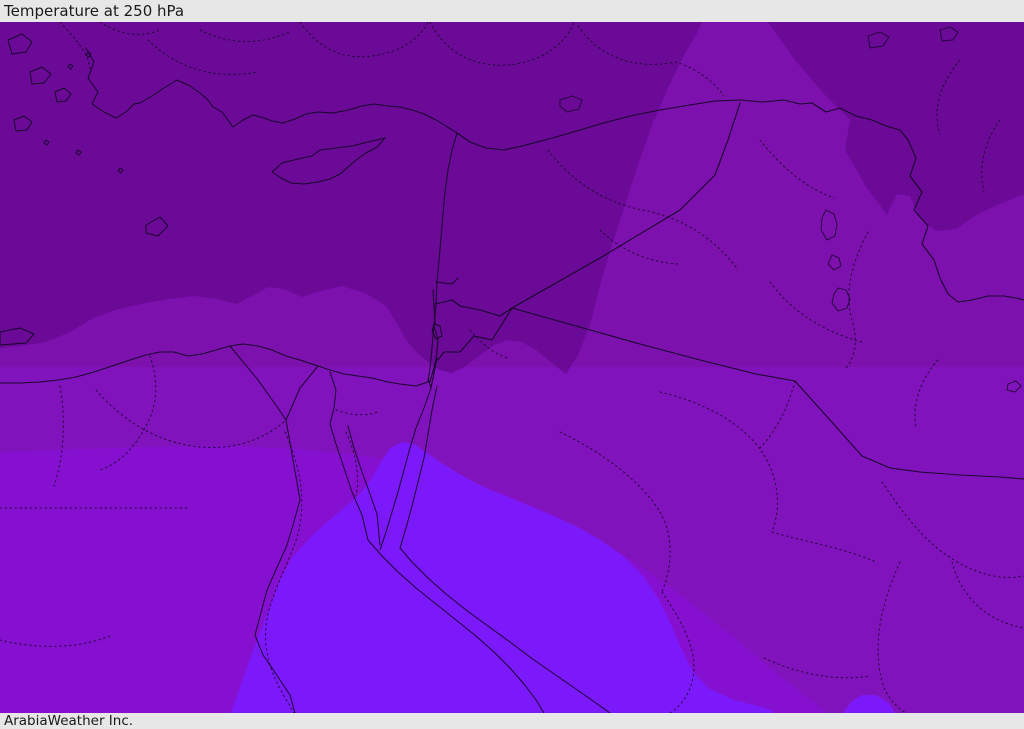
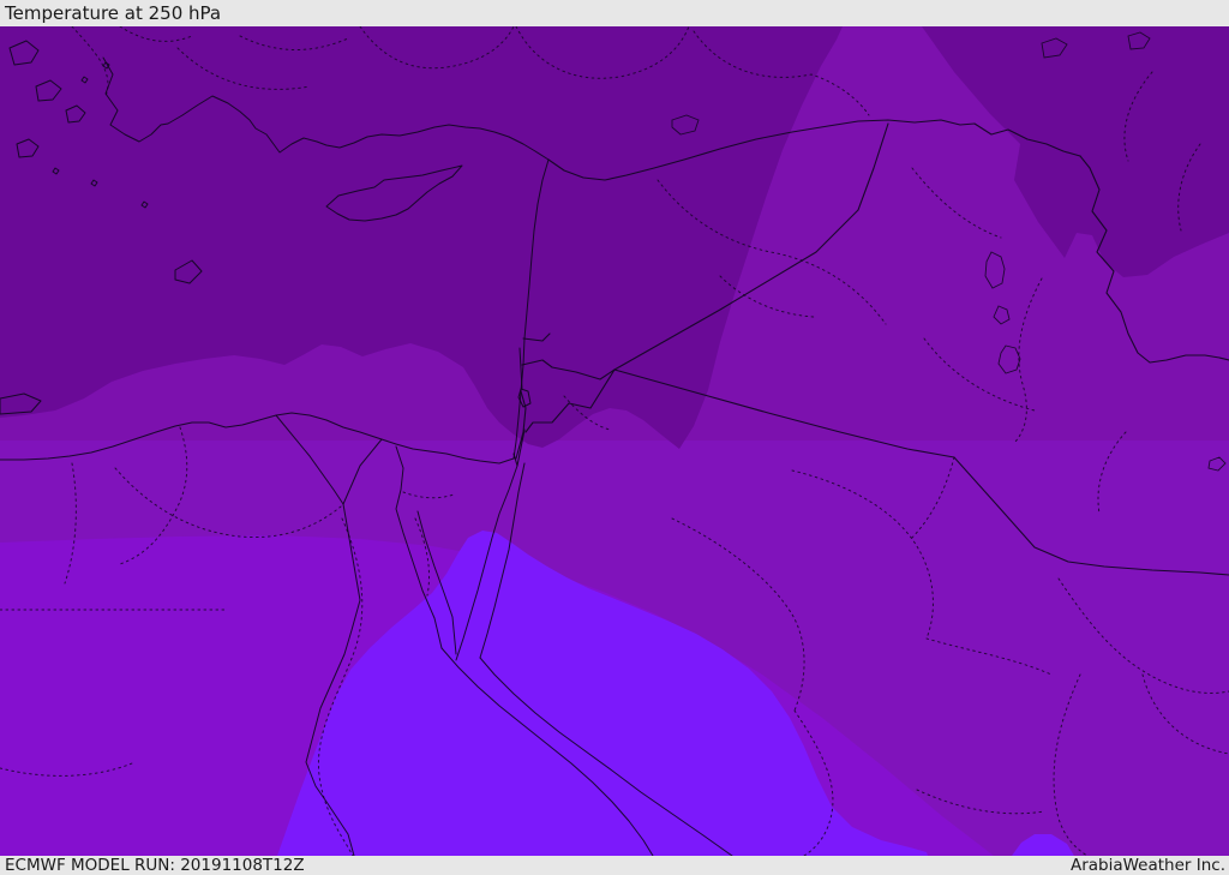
  Temperature at 250 hPa
+ ECMWF MODEL RUN: 20191108T12Z
  ArabiaWeather Inc.
